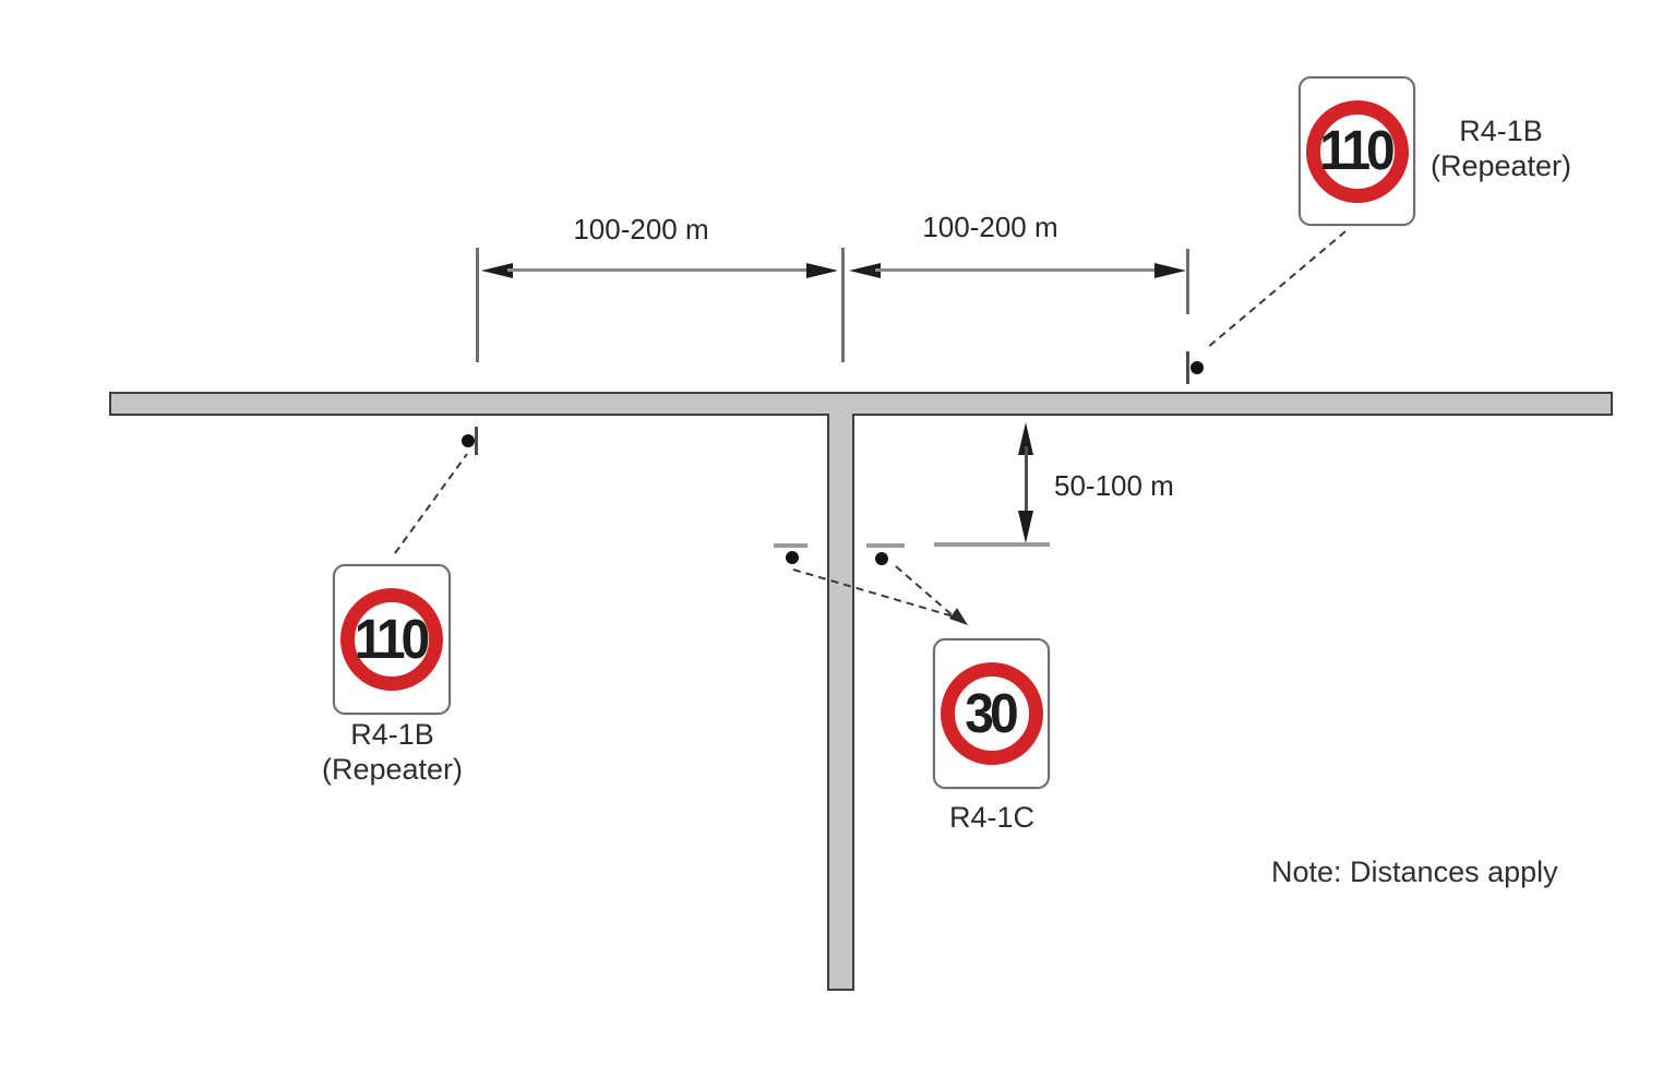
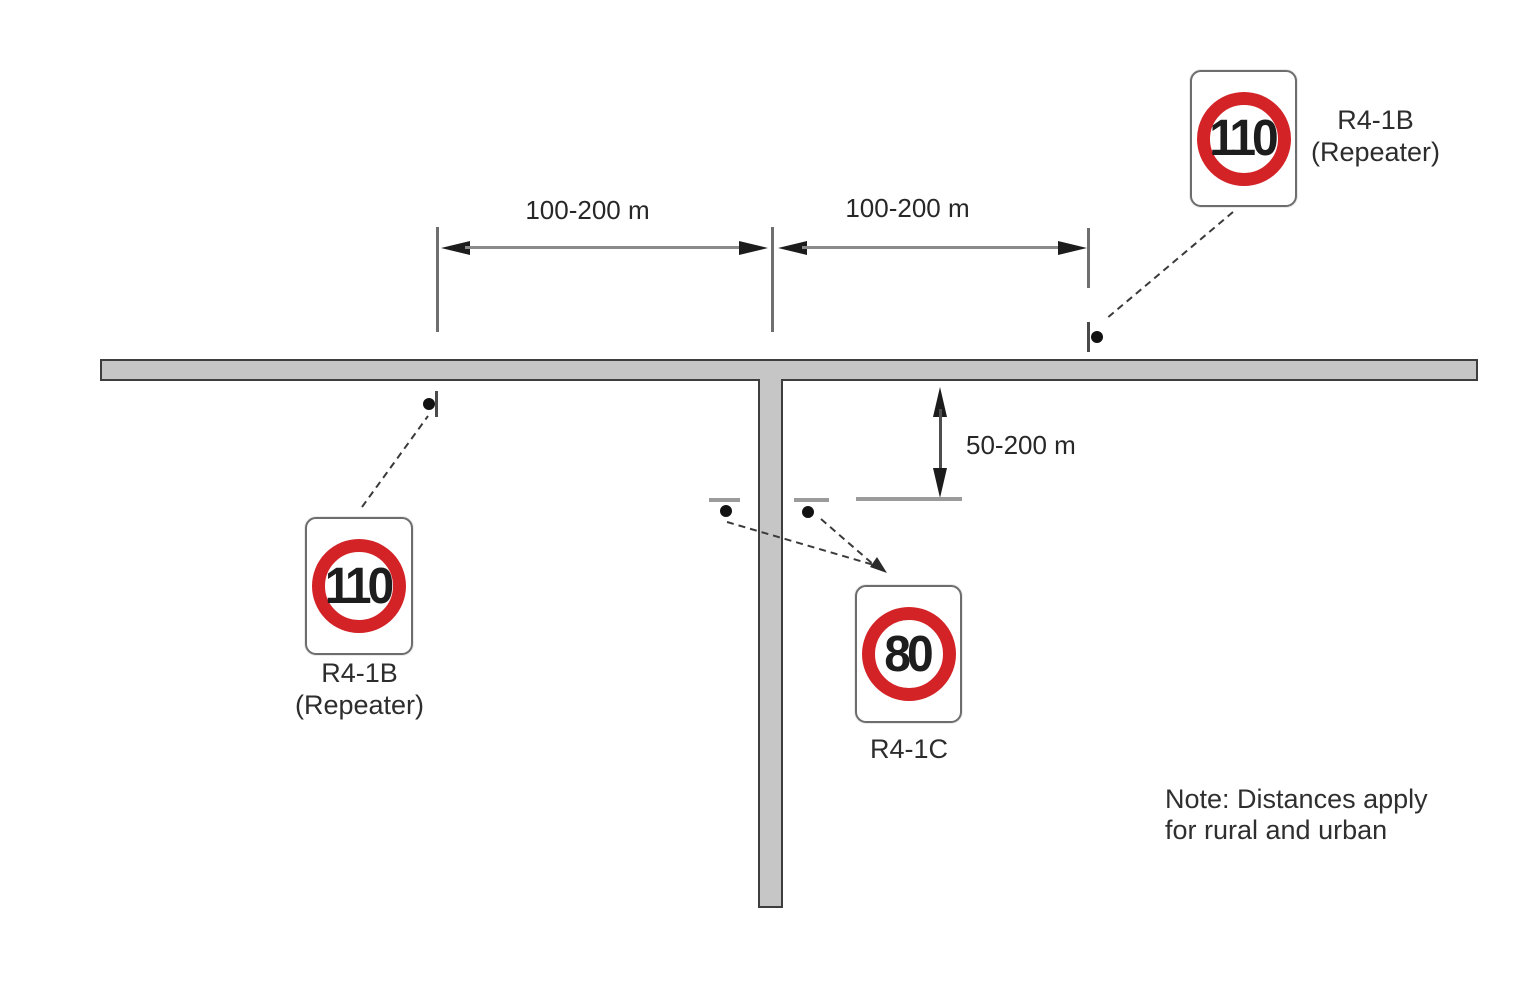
  100-200 m
  100-200 m
- 50-100 m
+ 50-200 m
  110
  110
- 30
+ 80
  R4-1B
  (Repeater)
  R4-1B
  (Repeater)
  R4-1C
  Note: Distances apply
+ for rural and urban
